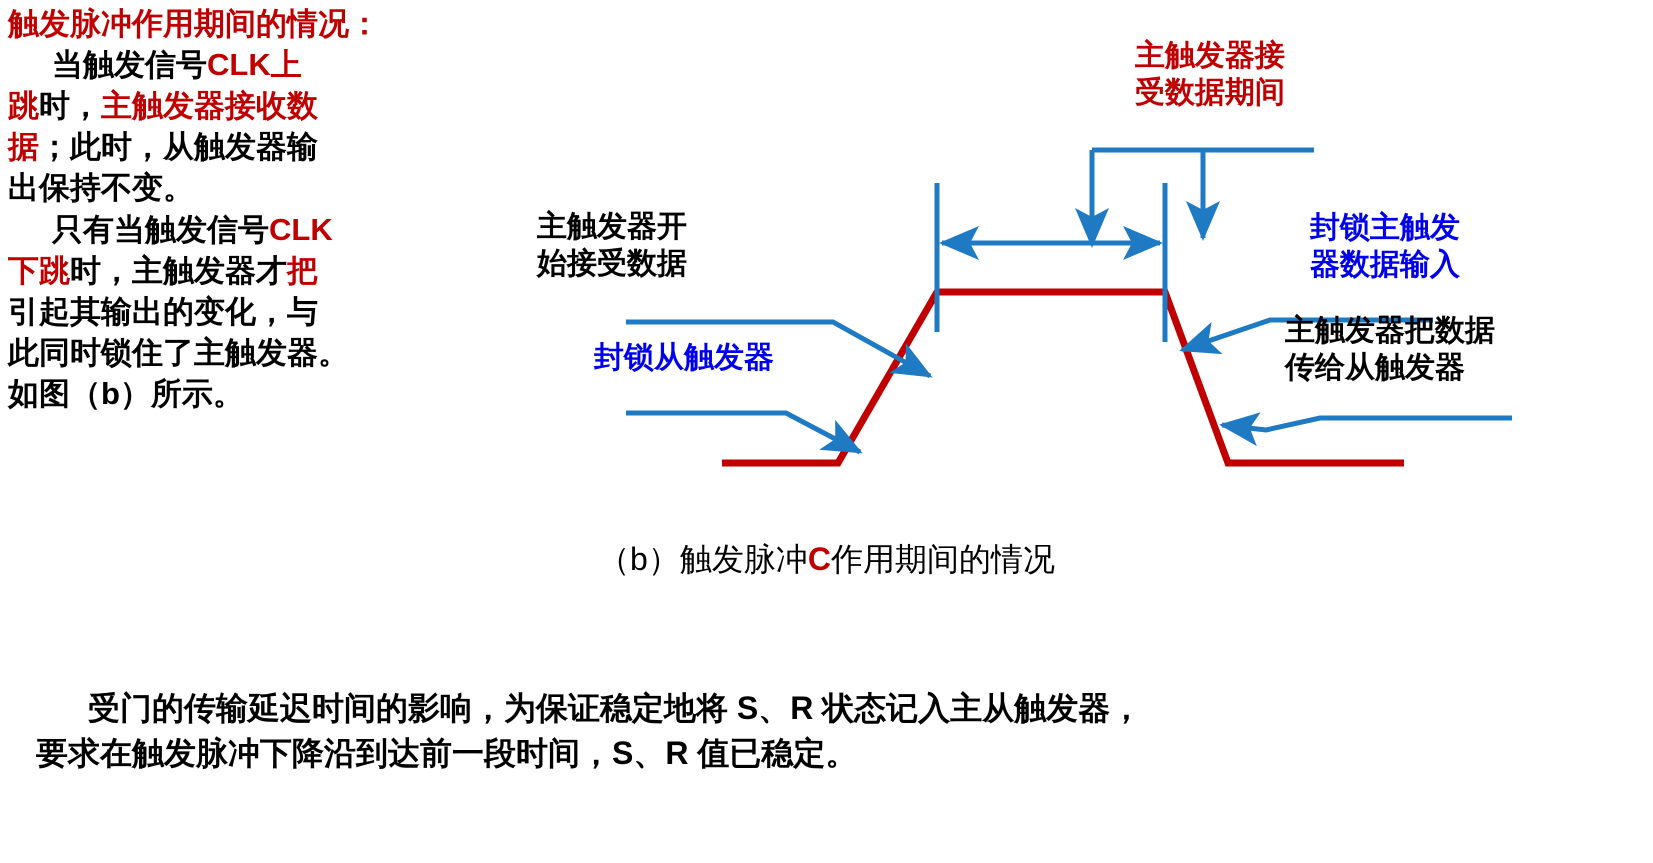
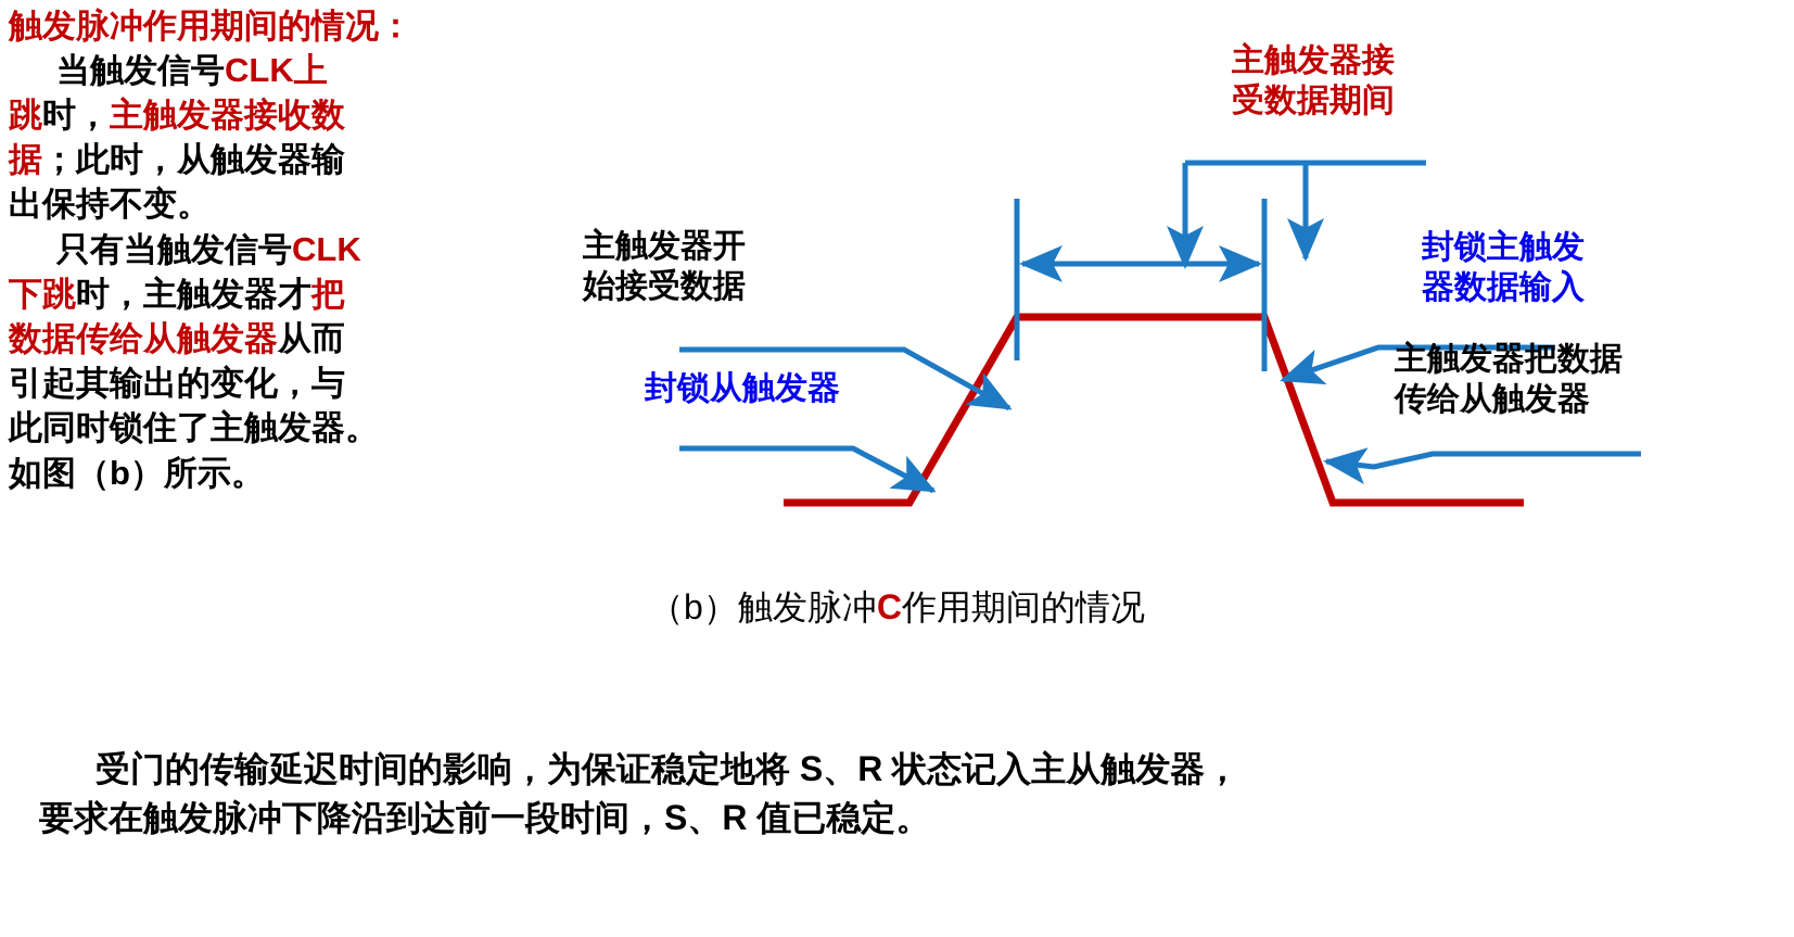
  触发脉冲作用期间的情况：
  当触发信号CLK上
  跳时，主触发器接收数
  据；此时，从触发器输
  出保持不变。
  只有当触发信号CLK
  下跳时，主触发器才把
+ 数据传给从触发器从而
  引起其输出的变化，与
  此同时锁住了主触发器。
  如图（b）所示。
  主触发器接
  受数据期间
  主触发器开
  始接受数据
  封锁从触发器
  封锁主触发
  器数据输入
  主触发器把数据
  传给从触发器
  （b）触发脉冲C作用期间的情况
  受门的传输延迟时间的影响，为保证稳定地将 S、R 状态记入主从触发器，
  要求在触发脉冲下降沿到达前一段时间，S、R 值已稳定。
